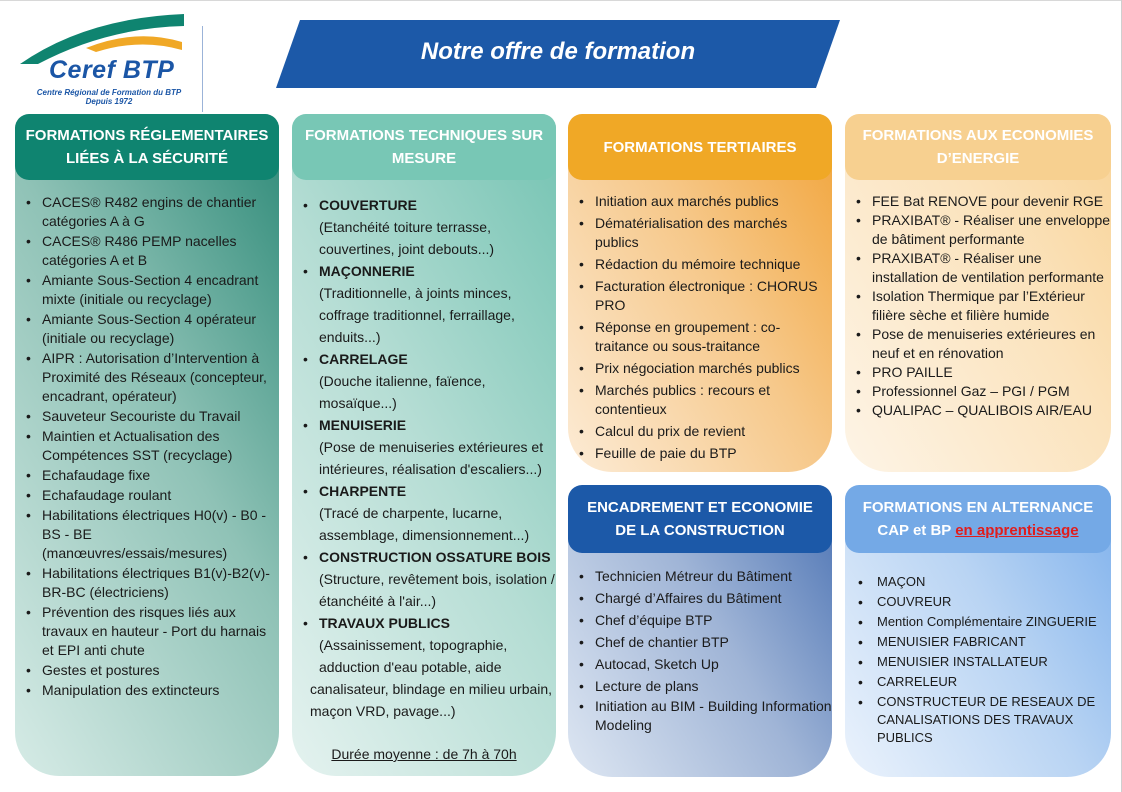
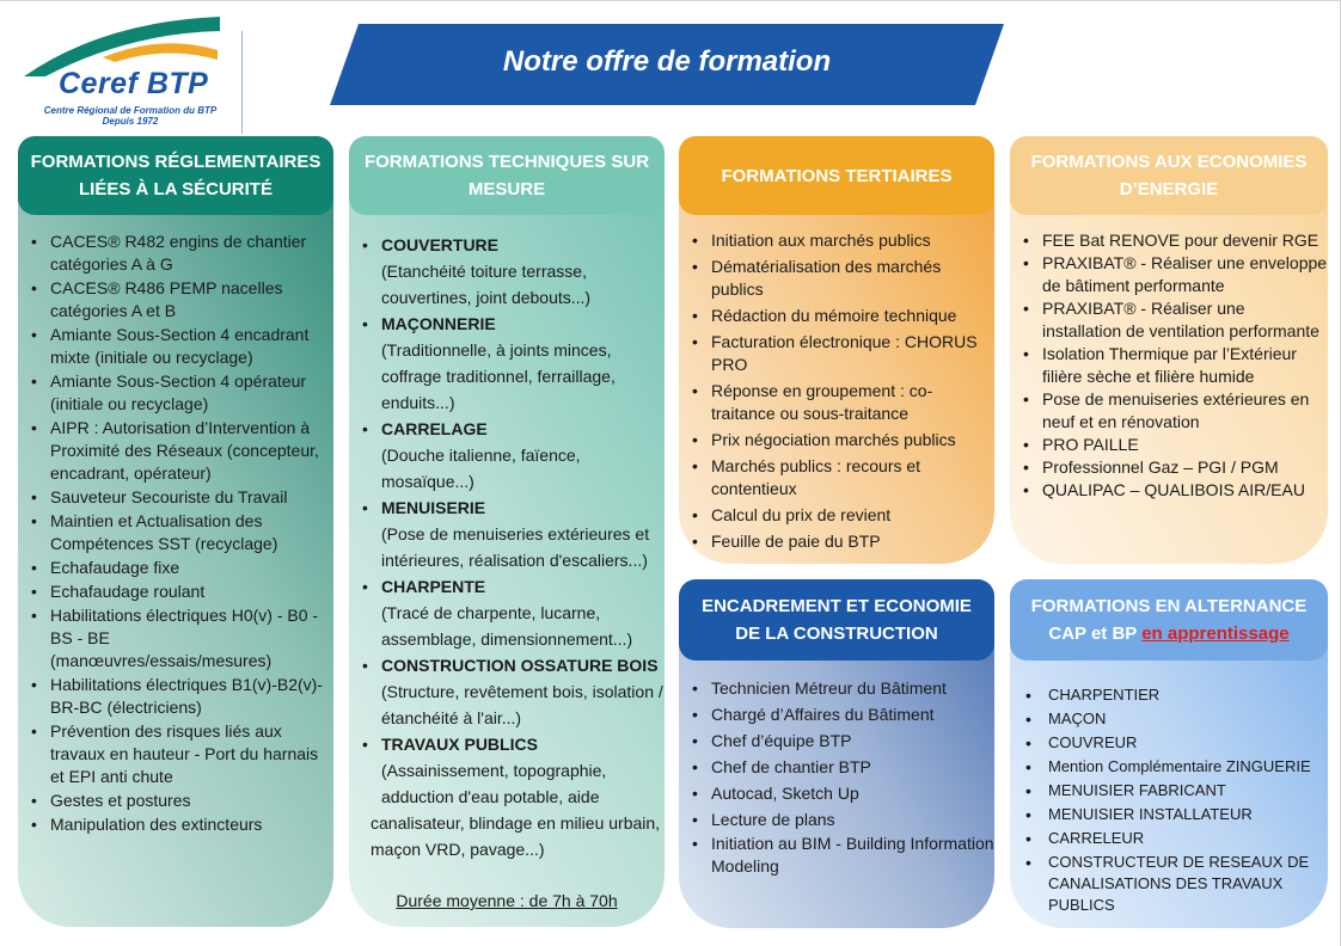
  Ceref BTP
  Centre Régional de Formation du BTP
  Depuis 1972
  Notre offre de formation
  FORMATIONS RÉGLEMENTAIRES
  LIÉES À LA SÉCURITÉ
  CACES® R482 engins de chantier catégories A à G
  CACES® R486 PEMP nacelles catégories A et B
  Amiante Sous-Section 4 encadrant mixte (initiale ou recyclage)
  Amiante Sous-Section 4 opérateur (initiale ou recyclage)
  AIPR : Autorisation d’Intervention à Proximité des Réseaux (concepteur, encadrant, opérateur)
  Sauveteur Secouriste du Travail
  Maintien et Actualisation des Compétences SST (recyclage)
  Echafaudage fixe
  Echafaudage roulant
  Habilitations électriques H0(v) - B0 - BS - BE (manœuvres/essais/mesures)
  Habilitations électriques B1(v)-B2(v)-BR-BC (électriciens)
  Prévention des risques liés aux travaux en hauteur - Port du harnais et EPI anti chute
  Gestes et postures
  Manipulation des extincteurs
  FORMATIONS TECHNIQUES SUR
  MESURE
  COUVERTURE
  (Etanchéité toiture terrasse, couvertines, joint debouts...)
  MAÇONNERIE
  (Traditionnelle, à joints minces, coffrage traditionnel, ferraillage, enduits...)
  CARRELAGE
  (Douche italienne, faïence, mosaïque...)
  MENUISERIE
  (Pose de menuiseries extérieures et intérieures, réalisation d'escaliers...)
  CHARPENTE
  (Tracé de charpente, lucarne, assemblage, dimensionnement...)
  CONSTRUCTION OSSATURE BOIS
  (Structure, revêtement bois, isolation / étanchéité à l'air...)
  TRAVAUX PUBLICS
  (Assainissement, topographie, adduction d'eau potable, aide
  canalisateur, blindage en milieu urbain, maçon VRD, pavage...)
  Durée moyenne : de 7h à 70h
  FORMATIONS TERTIAIRES
  Initiation aux marchés publics
  Dématérialisation des marchés publics
  Rédaction du mémoire technique
  Facturation électronique : CHORUS PRO
  Réponse en groupement : co-traitance ou sous-traitance
  Prix négociation marchés publics
  Marchés publics : recours et contentieux
  Calcul du prix de revient
  Feuille de paie du BTP
  FORMATIONS AUX ECONOMIES
  D’ENERGIE
  FEE Bat RENOVE pour devenir RGE
  PRAXIBAT® - Réaliser une enveloppe de bâtiment performante
  PRAXIBAT® - Réaliser une installation de ventilation performante
  Isolation Thermique par l’Extérieur filière sèche et filière humide
  Pose de menuiseries extérieures en neuf et en rénovation
  PRO PAILLE
  Professionnel Gaz – PGI / PGM
  QUALIPAC – QUALIBOIS AIR/EAU
  ENCADREMENT ET ECONOMIE
  DE LA CONSTRUCTION
  Technicien Métreur du Bâtiment
  Chargé d’Affaires du Bâtiment
  Chef d’équipe BTP
  Chef de chantier BTP
  Autocad, Sketch Up
  Lecture de plans
  Initiation au BIM - Building Information Modeling
  FORMATIONS EN ALTERNANCE
  CAP et BP en apprentissage
+ CHARPENTIER
  MAÇON
  COUVREUR
  Mention Complémentaire ZINGUERIE
  MENUISIER FABRICANT
  MENUISIER INSTALLATEUR
  CARRELEUR
  CONSTRUCTEUR DE RESEAUX DE CANALISATIONS DES TRAVAUX PUBLICS
